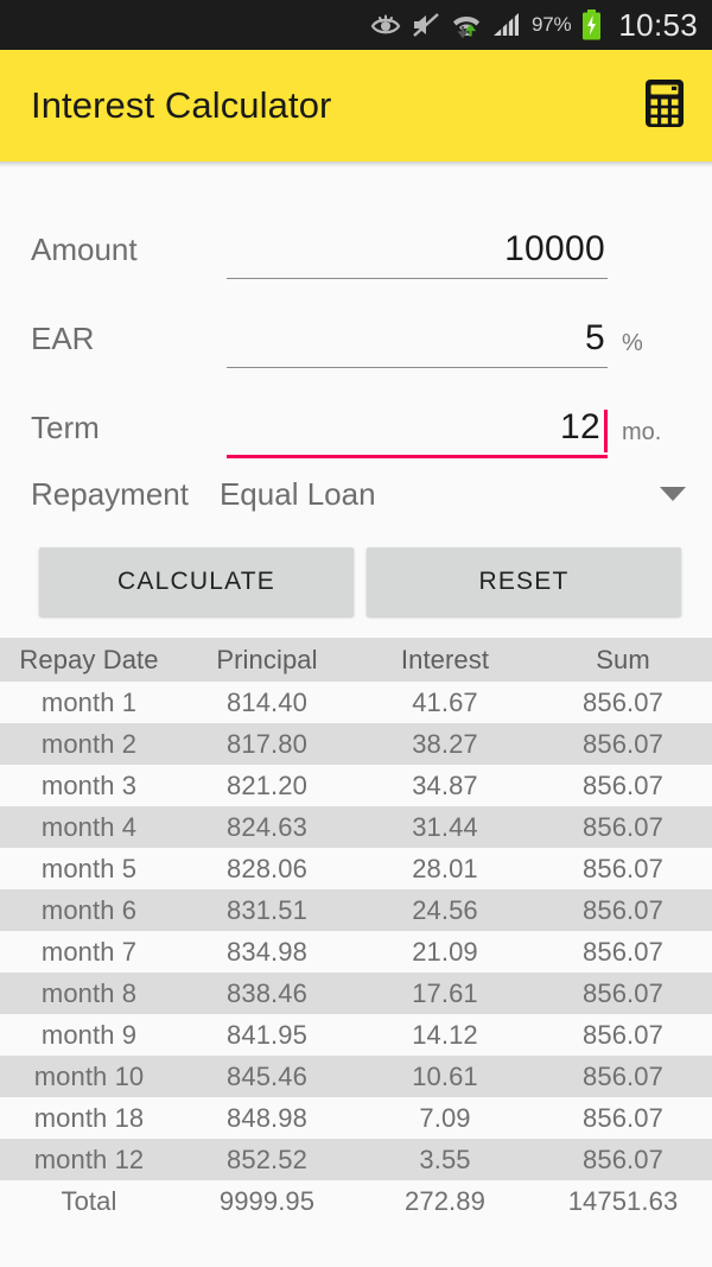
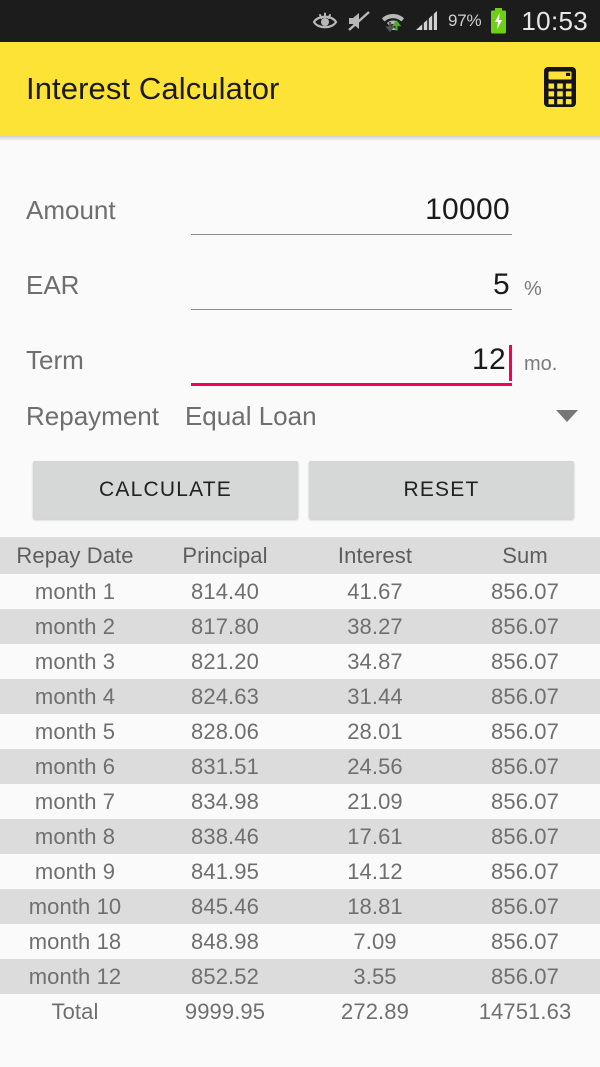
  97%
  10:53
  Interest Calculator
  Amount
  10000
  EAR
  5
  %
  Term
  12
  mo.
  Repayment
  Equal Loan
  CALCULATE
  RESET
  Repay Date
  Principal
  Interest
  Sum
  month 1
  814.40
  41.67
  856.07
  month 2
  817.80
  38.27
  856.07
  month 3
  821.20
  34.87
  856.07
  month 4
  824.63
  31.44
  856.07
  month 5
  828.06
  28.01
  856.07
  month 6
  831.51
  24.56
  856.07
  month 7
  834.98
  21.09
  856.07
  month 8
  838.46
  17.61
  856.07
  month 9
  841.95
  14.12
  856.07
  month 10
  845.46
- 10.61
+ 18.81
  856.07
  month 18
  848.98
  7.09
  856.07
  month 12
  852.52
  3.55
  856.07
  Total
  9999.95
  272.89
  14751.63
